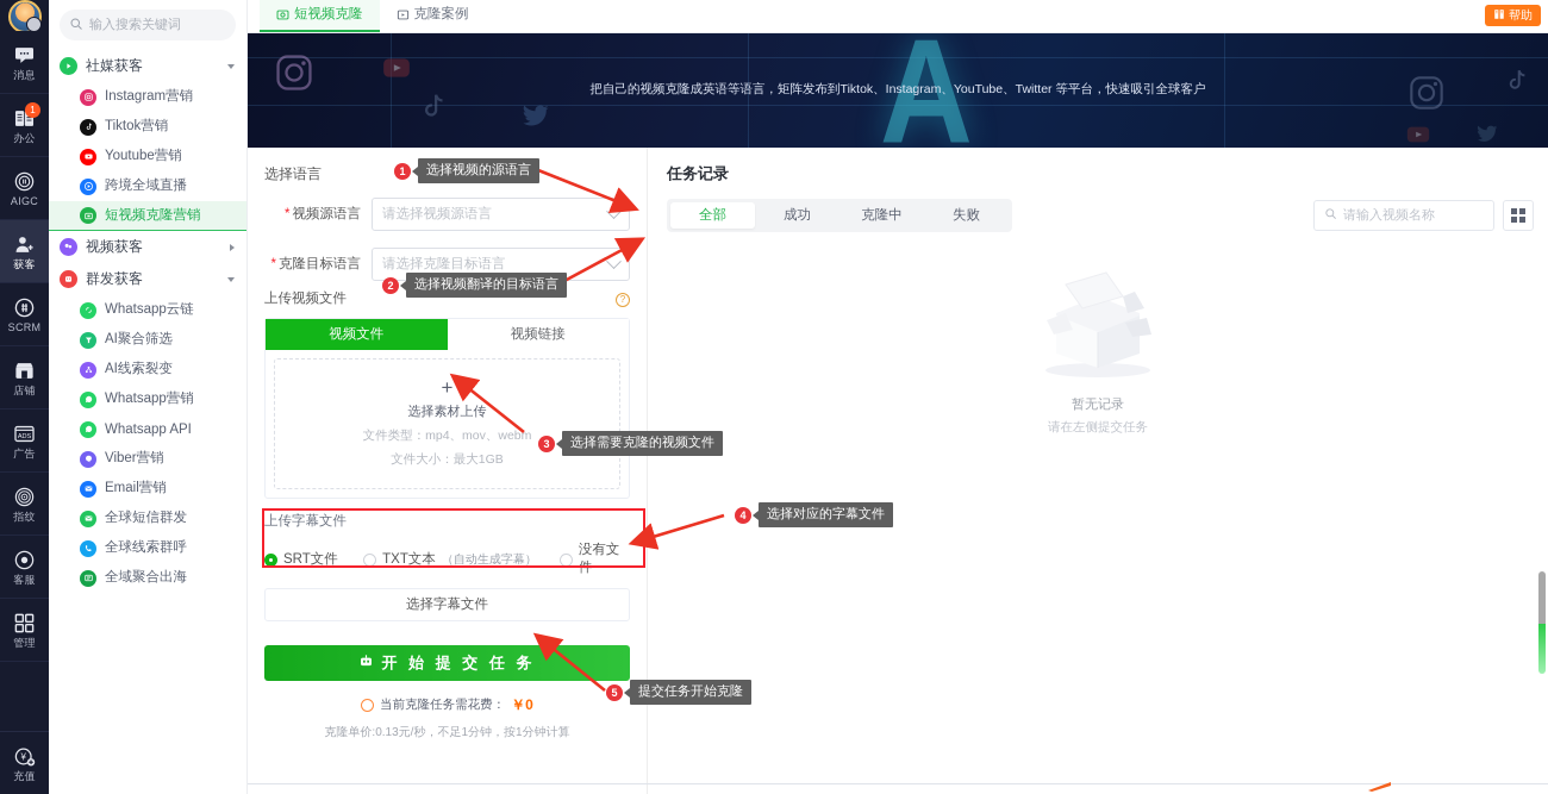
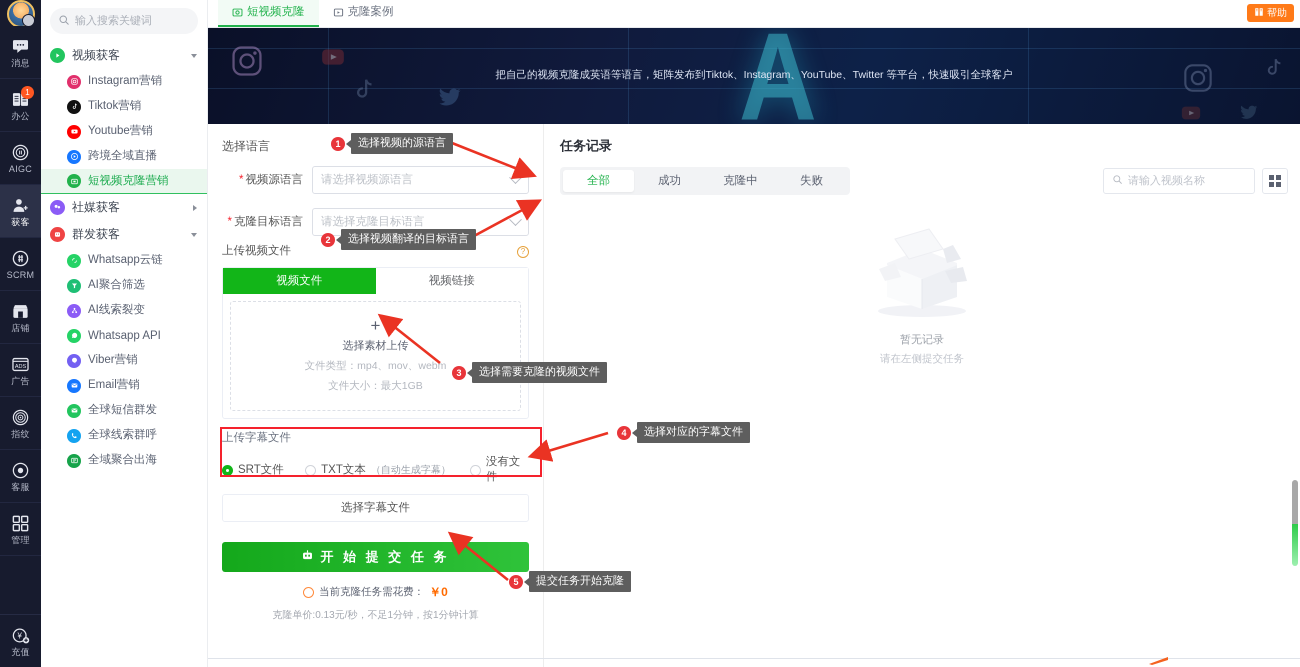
  消息
  办公
  1
  AIGC
  获客
  SCRM
  店铺
  广告
  指纹
  客服
  管理
  ¥
  充值
  输入搜索关键词
- 社媒获客
+ 视频获客
  Instagram营销
  Tiktok营销
  Youtube营销
  跨境全域直播
  短视频克隆营销
- 视频获客
+ 社媒获客
  群发获客
  Whatsapp云链
  AI聚合筛选
  AI线索裂变
- Whatsapp营销
  Whatsapp API
  Viber营销
  Email营销
  全球短信群发
  全球线索群呼
  全域聚合出海
  短视频克隆
  克隆案例
  帮助
  A
  把自己的视频克隆成英语等语言，矩阵发布到Tiktok、Instagram、YouTube、Twitter 等平台，快速吸引全球客户
  选择语言
  * 视频源语言
  请选择视频源语言
  * 克隆目标语言
  请选择克隆目标语言
  上传视频文件
  ?
  视频文件
  视频链接
  +
  选择素材上传
  文件类型：mp4、mov、webm
  文件大小：最大1GB
  上传字幕文件
  SRT文件
  TXT文本
  （自动生成字幕）
  没有文件
  选择字幕文件
  开 始 提 交 任 务
  当前克隆任务需花费：
  ￥0
  克隆单价:0.13元/秒，不足1分钟，按1分钟计算
  任务记录
  全部
  成功
  克隆中
  失败
  请输入视频名称
  暂无记录
  请在左侧提交任务
  1
  选择视频的源语言
  2
  选择视频翻译的目标语言
  3
  选择需要克隆的视频文件
  4
  选择对应的字幕文件
  5
  提交任务开始克隆
